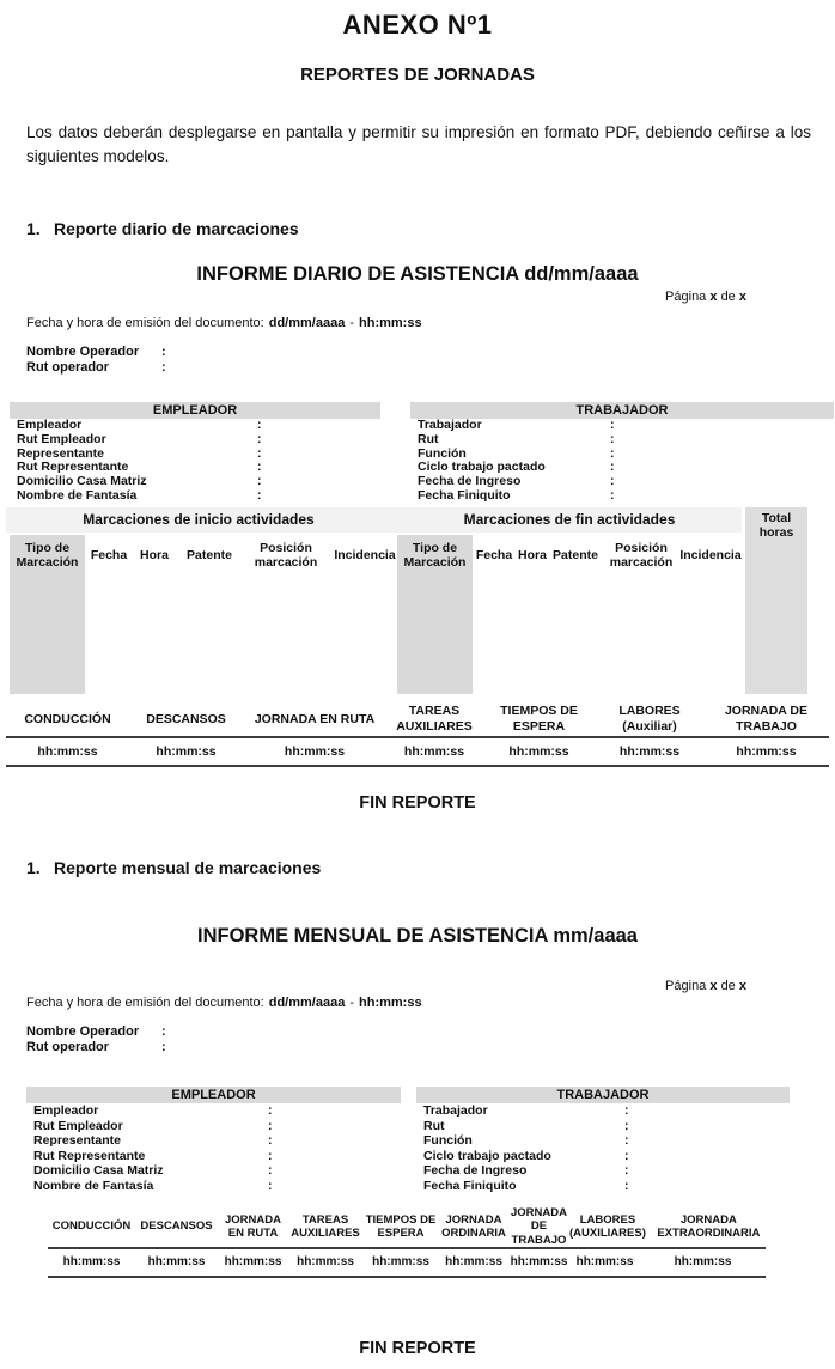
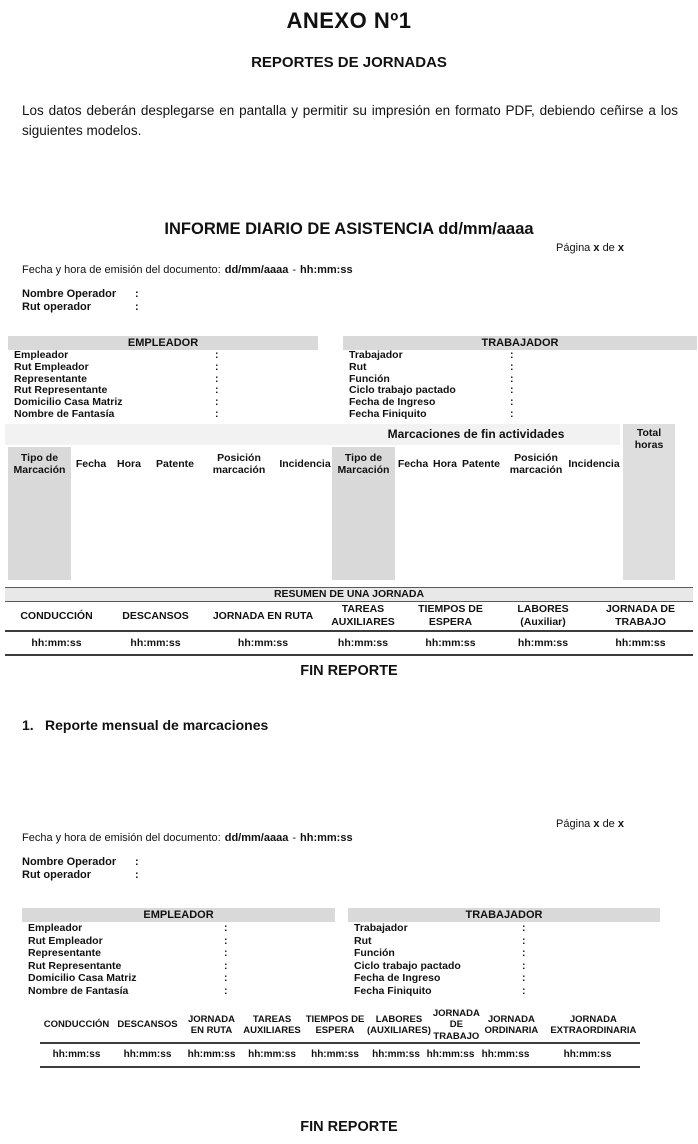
  ANEXO Nº1
  REPORTES DE JORNADAS
  Los datos deberán desplegarse en pantalla y permitir su impresión en formato PDF, debiendo ceñirse a los siguientes modelos.
- 1. Reporte diario de marcaciones
  INFORME DIARIO DE ASISTENCIA dd/mm/aaaa
  Página x de x
  Fecha y hora de emisión del documento: dd/mm/aaaa - hh:mm:ss
  Nombre Operador :
  Rut operador :
  EMPLEADOR
  Empleador
  :
  Rut Empleador
  :
  Representante
  :
  Rut Representante
  :
  Domicilio Casa Matriz
  :
  Nombre de Fantasía
  :
  TRABAJADOR
  Trabajador
  :
  Rut
  :
  Función
  :
  Ciclo trabajo pactado
  :
  Fecha de Ingreso
  :
  Fecha Finiquito
  :
- Marcaciones de inicio actividades
  Marcaciones de fin actividades
  Total horas
  Tipo de Marcación
  Fecha
  Hora
  Patente
  Posición marcación
  Incidencia
  Tipo de Marcación
  Fecha
  Hora
  Patente
  Posición marcación
  Incidencia
+ RESUMEN DE UNA JORNADA
  CONDUCCIÓN
  DESCANSOS
  JORNADA EN RUTA
  TAREAS AUXILIARES
  TIEMPOS DE ESPERA
  LABORES (Auxiliar)
  JORNADA DE TRABAJO
  hh:mm:ss
  hh:mm:ss
  hh:mm:ss
  hh:mm:ss
  hh:mm:ss
  hh:mm:ss
  hh:mm:ss
  FIN REPORTE
  1. Reporte mensual de marcaciones
- INFORME MENSUAL DE ASISTENCIA mm/aaaa
  Página x de x
  Fecha y hora de emisión del documento: dd/mm/aaaa - hh:mm:ss
  Nombre Operador :
  Rut operador :
  EMPLEADOR
  Empleador
  :
  Rut Empleador
  :
  Representante
  :
  Rut Representante
  :
  Domicilio Casa Matriz
  :
  Nombre de Fantasía
  :
  TRABAJADOR
  Trabajador
  :
  Rut
  :
  Función
  :
  Ciclo trabajo pactado
  :
  Fecha de Ingreso
  :
  Fecha Finiquito
  :
  CONDUCCIÓN
  DESCANSOS
  JORNADA EN RUTA
  TAREAS AUXILIARES
  TIEMPOS DE ESPERA
- JORNADA ORDINARIA
+ LABORES (AUXILIARES)
  JORNADA DE TRABAJO
- LABORES (AUXILIARES)
+ JORNADA ORDINARIA
  JORNADA EXTRAORDINARIA
  hh:mm:ss
  hh:mm:ss
  hh:mm:ss
  hh:mm:ss
  hh:mm:ss
  hh:mm:ss
  hh:mm:ss
  hh:mm:ss
  hh:mm:ss
  FIN REPORTE
